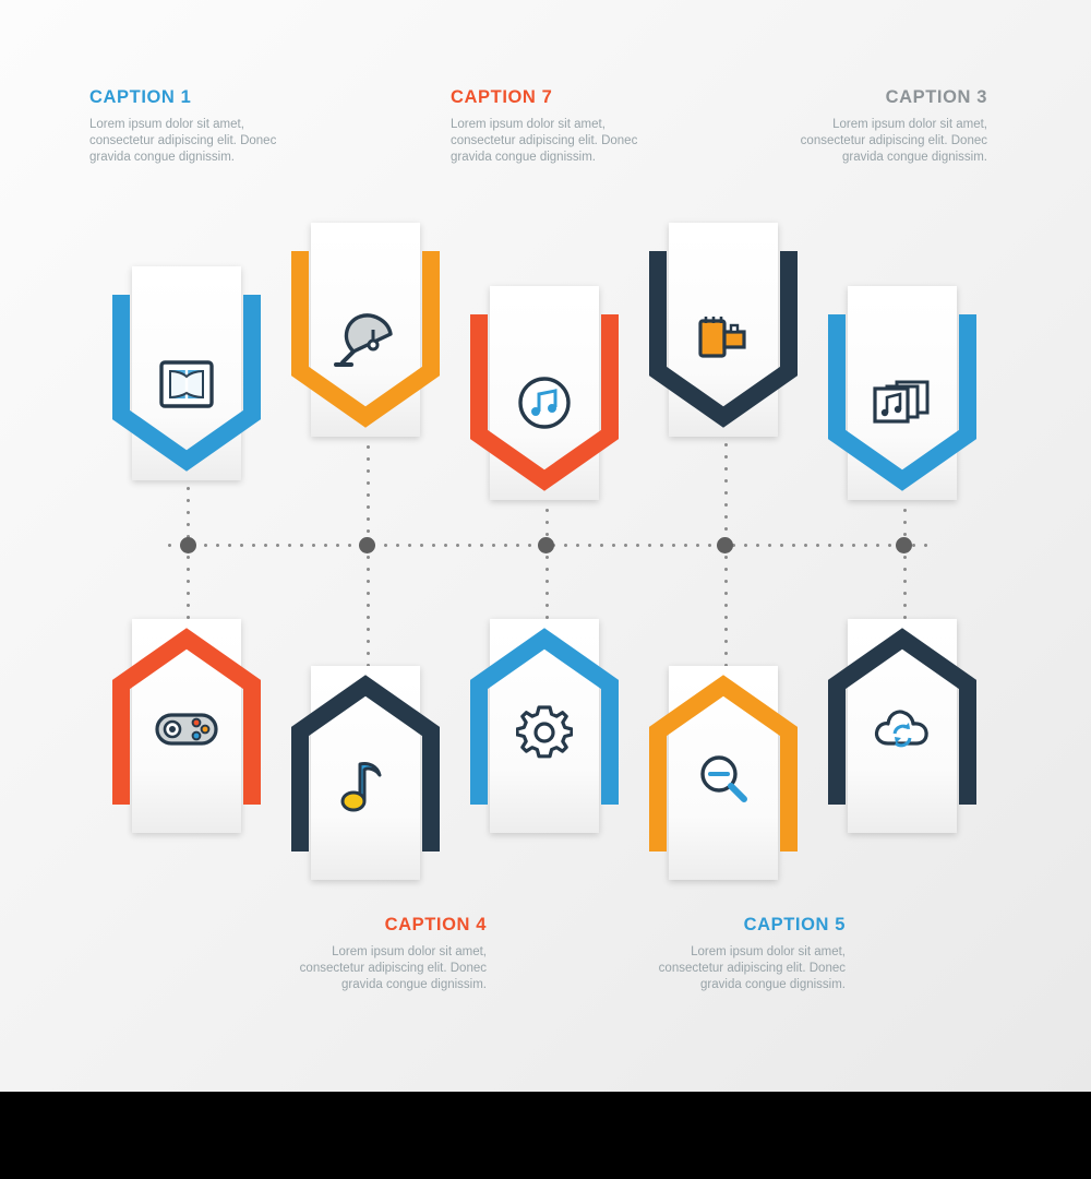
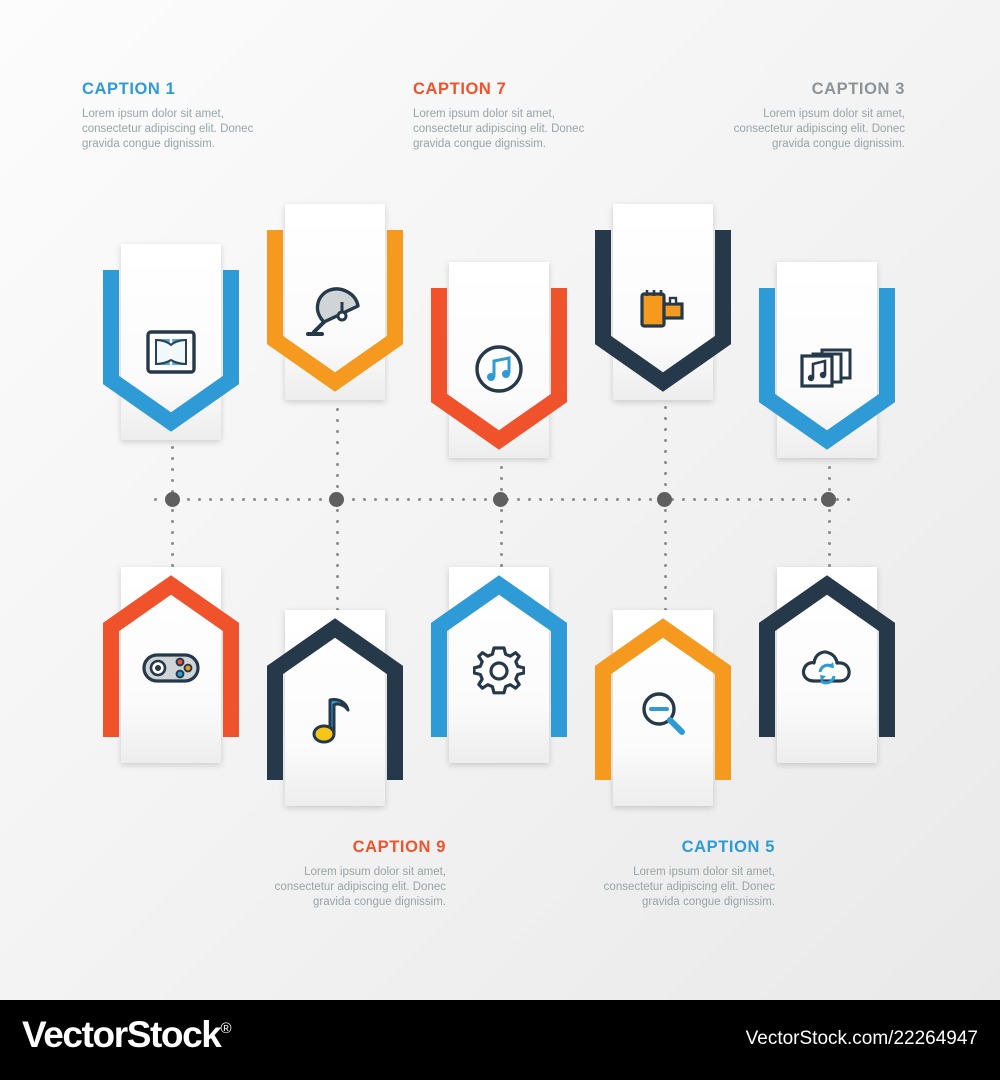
  CAPTION 1
  Lorem ipsum dolor sit amet, consectetur adipiscing elit. Donec gravida congue dignissim.
  CAPTION 7
  Lorem ipsum dolor sit amet, consectetur adipiscing elit. Donec gravida congue dignissim.
  CAPTION 3
  Lorem ipsum dolor sit amet, consectetur adipiscing elit. Donec gravida congue dignissim.
- CAPTION 4
+ CAPTION 9
  Lorem ipsum dolor sit amet, consectetur adipiscing elit. Donec gravida congue dignissim.
  CAPTION 5
  Lorem ipsum dolor sit amet, consectetur adipiscing elit. Donec gravida congue dignissim.
+ VectorStock®
+ VectorStock.com/22264947
